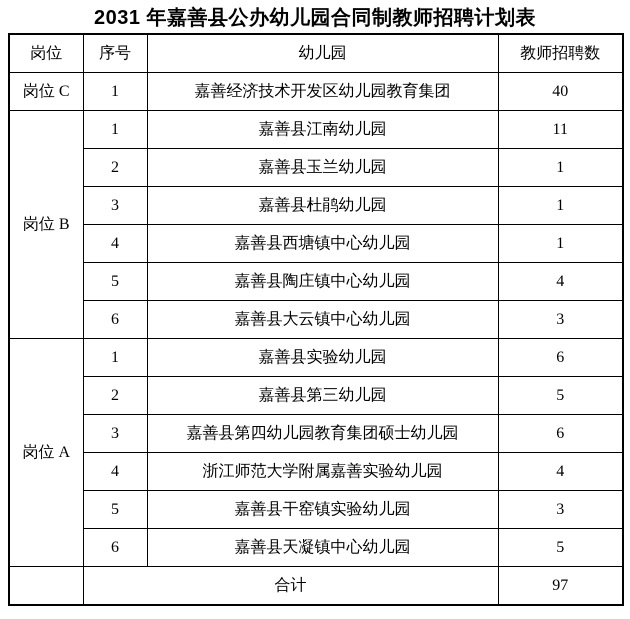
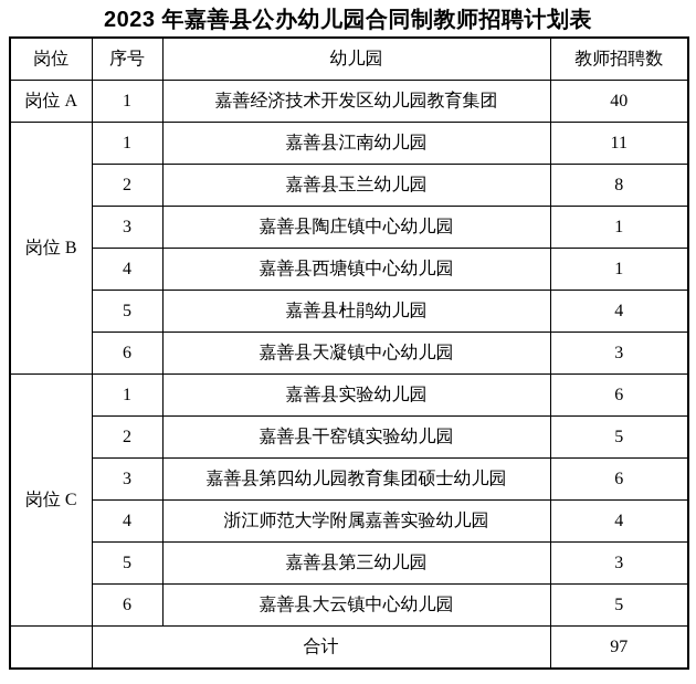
- 2031 年嘉善县公办幼儿园合同制教师招聘计划表
+ 2023 年嘉善县公办幼儿园合同制教师招聘计划表
  岗位	序号	幼儿园	教师招聘数
- 岗位 C	1	嘉善经济技术开发区幼儿园教育集团	40
+ 岗位 A	1	嘉善经济技术开发区幼儿园教育集团	40
  岗位 B	1	嘉善县江南幼儿园	11
- 2	嘉善县玉兰幼儿园	1
+ 2	嘉善县玉兰幼儿园	8
- 3	嘉善县杜鹃幼儿园	1
+ 3	嘉善县陶庄镇中心幼儿园	1
  4	嘉善县西塘镇中心幼儿园	1
- 5	嘉善县陶庄镇中心幼儿园	4
+ 5	嘉善县杜鹃幼儿园	4
- 6	嘉善县大云镇中心幼儿园	3
+ 6	嘉善县天凝镇中心幼儿园	3
- 岗位 A	1	嘉善县实验幼儿园	6
+ 岗位 C	1	嘉善县实验幼儿园	6
- 2	嘉善县第三幼儿园	5
+ 2	嘉善县干窑镇实验幼儿园	5
  3	嘉善县第四幼儿园教育集团硕士幼儿园	6
  4	浙江师范大学附属嘉善实验幼儿园	4
- 5	嘉善县干窑镇实验幼儿园	3
+ 5	嘉善县第三幼儿园	3
- 6	嘉善县天凝镇中心幼儿园	5
+ 6	嘉善县大云镇中心幼儿园	5
  	合计	97
